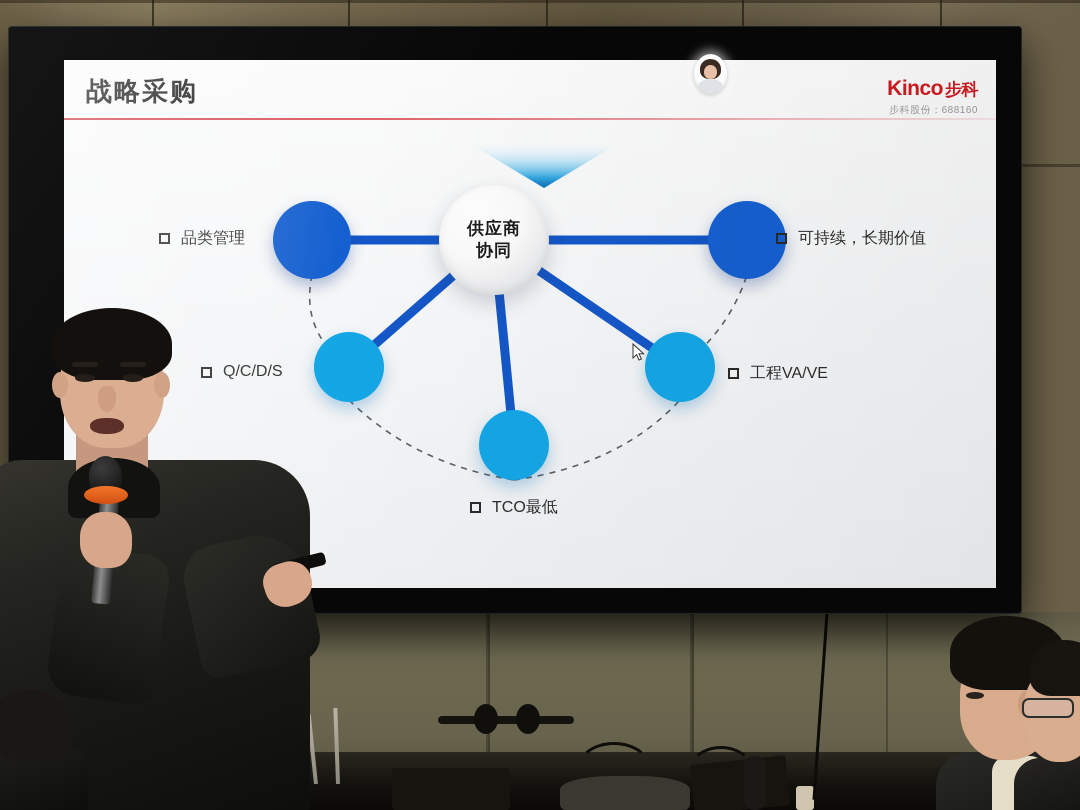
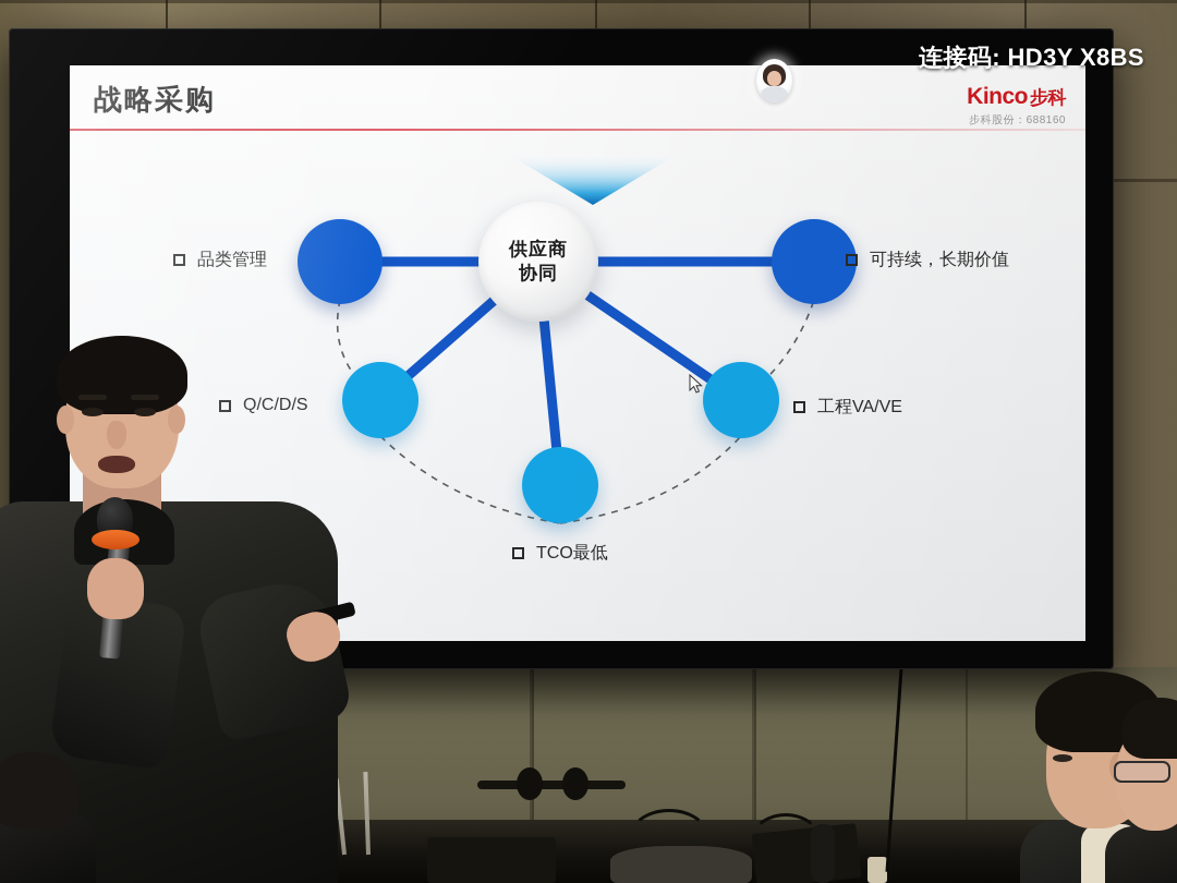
+ 连接码: HD3Y X8BS
